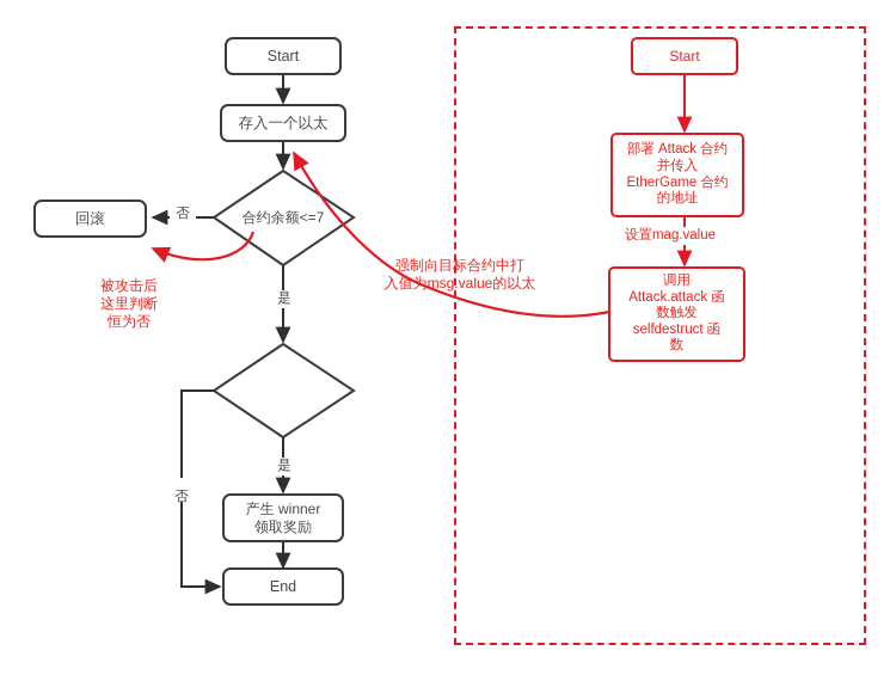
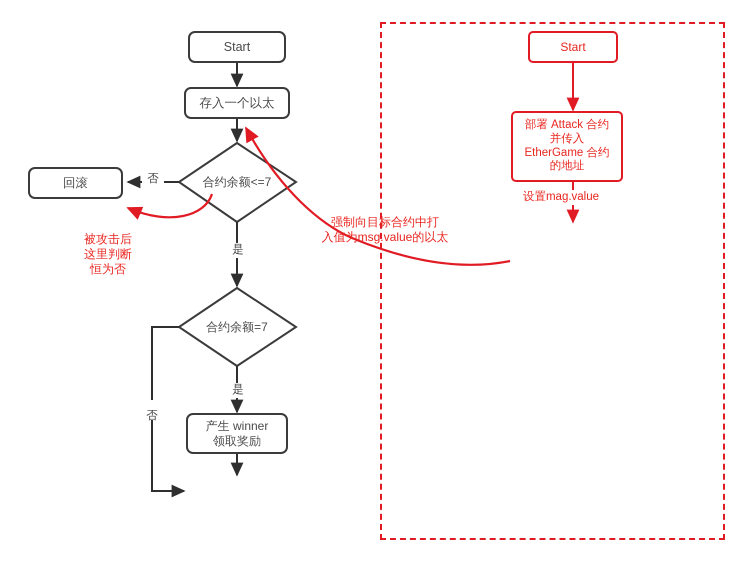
  Start
  存入一个以太
  合约余额<=7
  回滚
+ 合约余额=7
  产生 winner
  领取奖励
- End
  否
  是
  是
  Start
  部署 Attack 合约
  并传入
  EtherGame 合约
  的地址
- 调用
- Attack.attack 函
- 数触发
- selfdestruct 函
- 数
  设置mag.value
  被攻击后
  这里判断
  恒为否
  强制向目标合约中打
  入值为msg.value的以太
